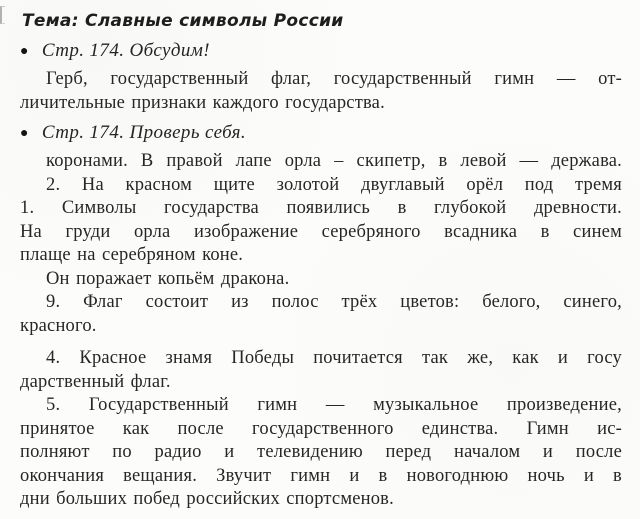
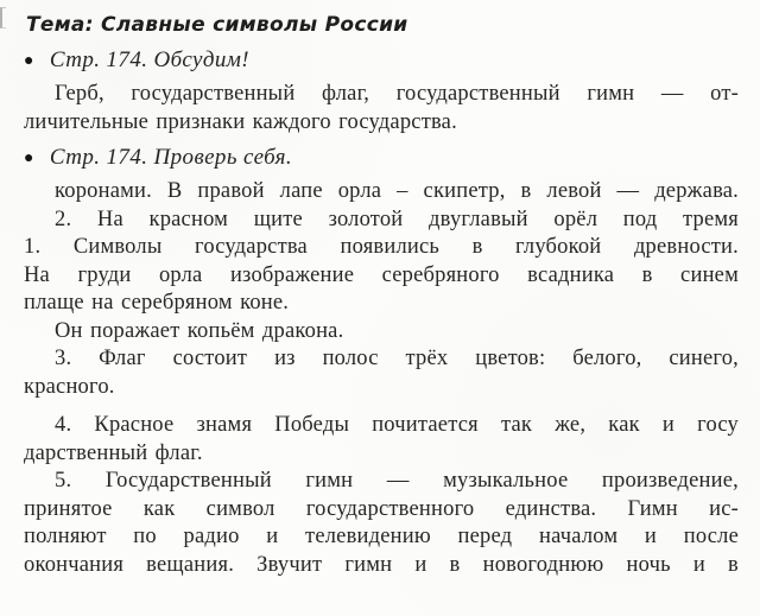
  Тема: Славные символы России
  ●
  Стр. 174. Обсудим!
  Герб, государственный флаг, государственный гимн — от-
  личительные признаки каждого государства.
  ●
  Стр. 174. Проверь себя.
  коронами. В правой лапе орла – скипетр, в левой — держава.
  2. На красном щите золотой двуглавый орёл под тремя
  1. Символы государства появились в глубокой древности.
  На груди орла изображение серебряного всадника в синем
  плаще на серебряном коне.
  Он поражает копьём дракона.
- 9. Флаг состоит из полос трёх цветов: белого, синего,
+ 3. Флаг состоит из полос трёх цветов: белого, синего,
  красного.
  4. Красное знамя Победы почитается так же, как и госу
  дарственный флаг.
  5. Государственный гимн — музыкальное произведение,
- принятое как после государственного единства. Гимн ис-
+ принятое как символ государственного единства. Гимн ис-
  полняют по радио и телевидению перед началом и после
  окончания вещания. Звучит гимн и в новогоднюю ночь и в
- дни больших побед российских спортсменов.
